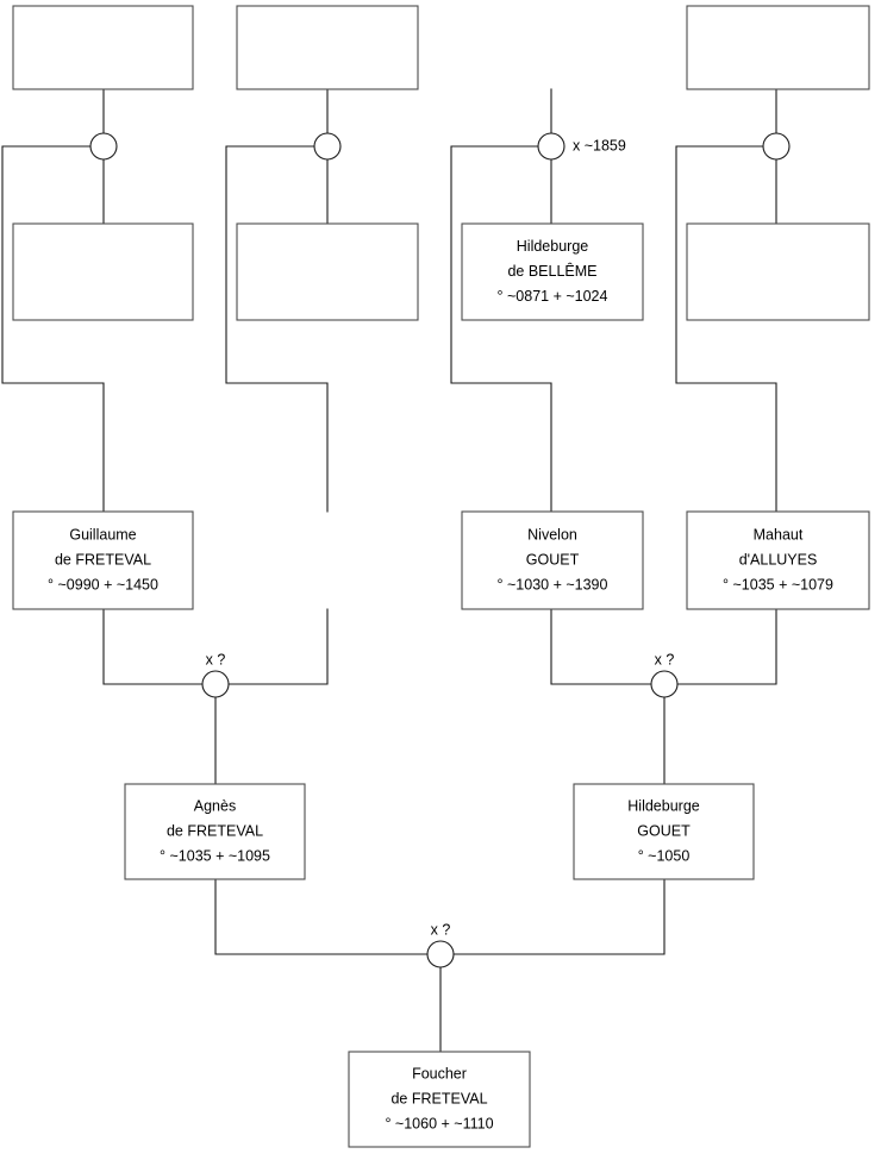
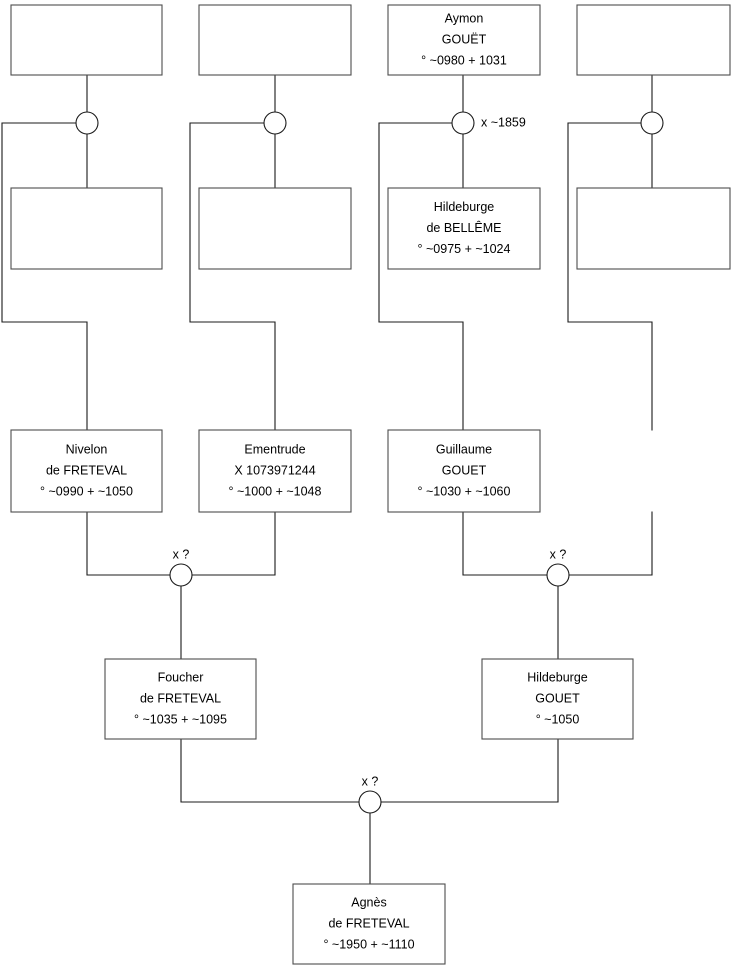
+ Aymon
+ GOUËT
+ ° ~0980 + 1031
  Hildeburge
  de BELLÊME
- ° ~0871 + ~1024
+ ° ~0975 + ~1024
- Guillaume
+ Nivelon
  de FRETEVAL
- ° ~0990 + ~1450
+ ° ~0990 + ~1050
+ Ementrude
+ X 1073971244
+ ° ~1000 + ~1048
- Nivelon
+ Guillaume
  GOUET
- ° ~1030 + ~1390
+ ° ~1030 + ~1060
- Mahaut
- d'ALLUYES
- ° ~1035 + ~1079
- Agnès
+ Foucher
  de FRETEVAL
  ° ~1035 + ~1095
  Hildeburge
  GOUET
  ° ~1050
- Foucher
+ Agnès
  de FRETEVAL
- ° ~1060 + ~1110
+ ° ~1950 + ~1110
  x ~1859
  x ?
  x ?
  x ?
